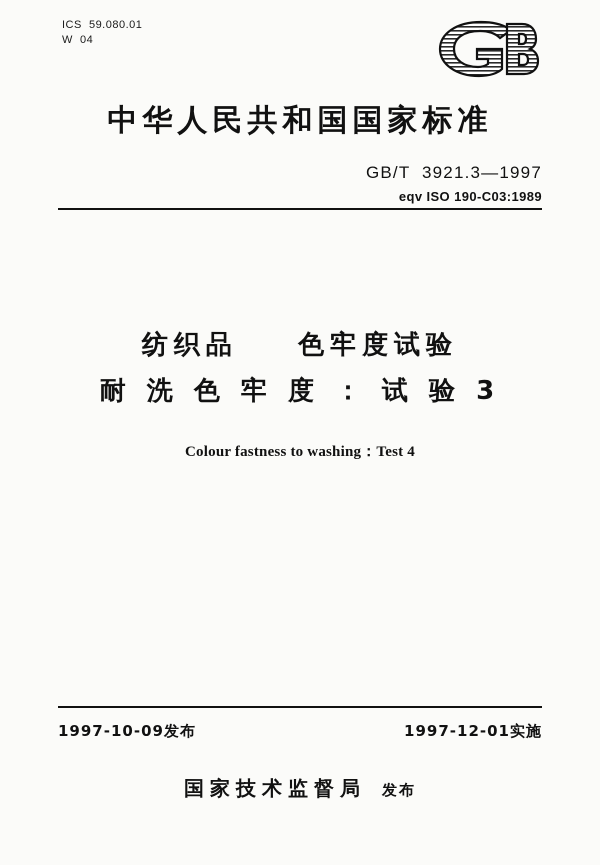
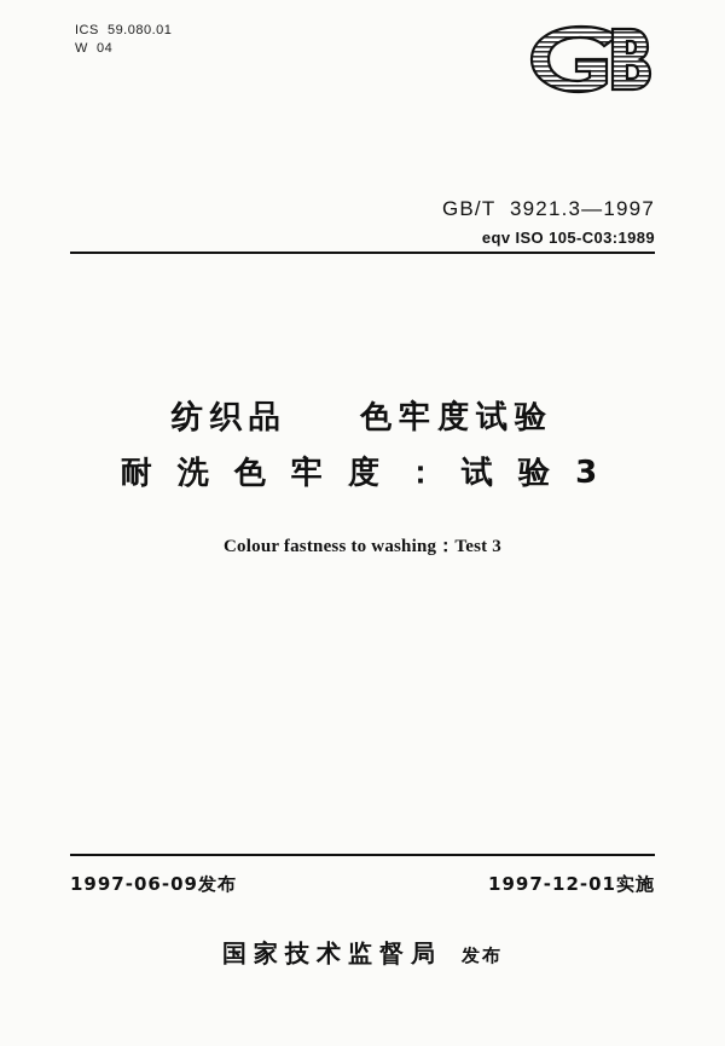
  ICS 59.080.01
  W 04
- 中华人民共和国国家标准
  GB/T 3921.3—1997
- eqv ISO 190-C03:1989
+ eqv ISO 105-C03:1989
  纺织品 色牢度试验
  耐 洗 色 牢 度 ： 试 验 3
- Colour fastness to washing：Test 4
+ Colour fastness to washing：Test 3
- 1997-10-09发布
+ 1997-06-09发布
  1997-12-01实施
  国家技术监督局 发布
